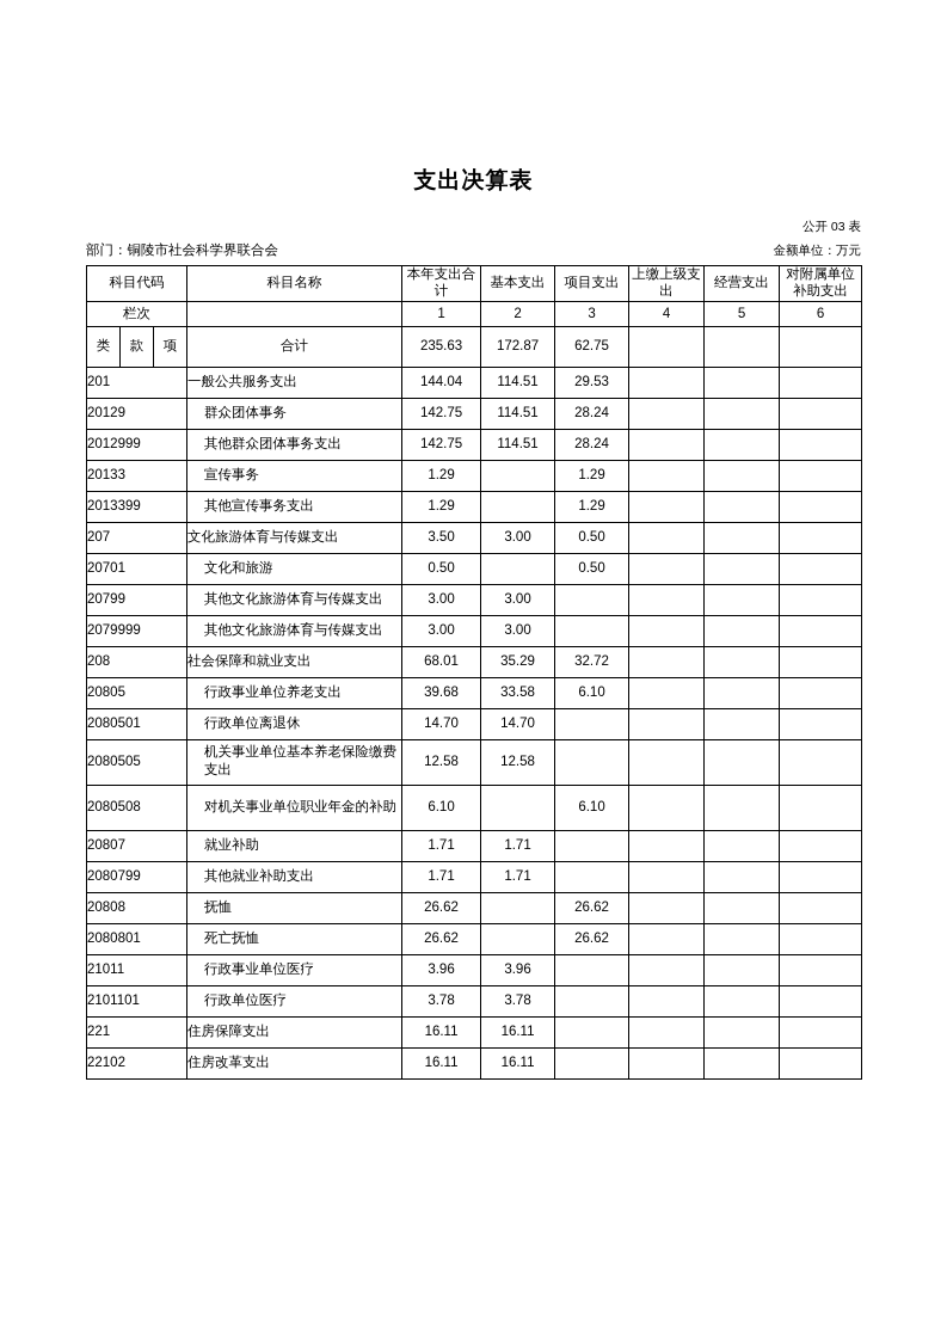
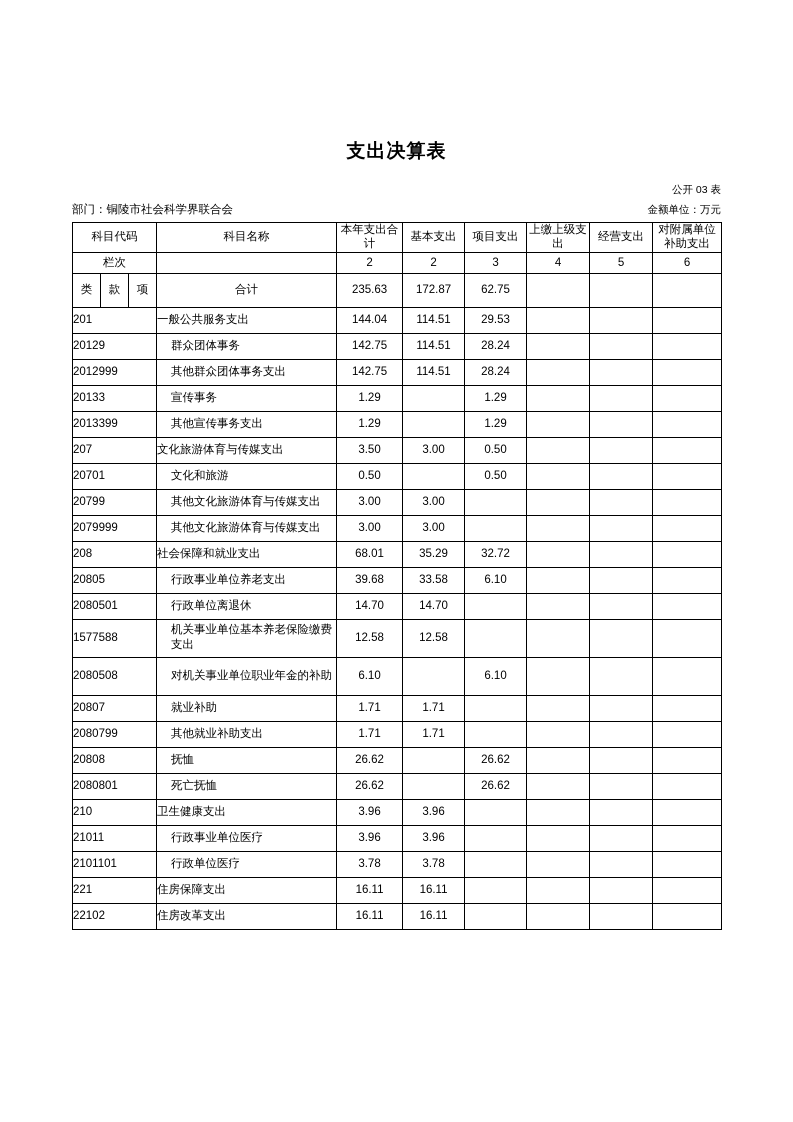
  支出决算表
  公开 03 表
  部门：铜陵市社会科学界联合会
  金额单位：万元
  科目代码	科目名称	本年支出合计	基本支出	项目支出	上缴上级支出	经营支出	对附属单位补助支出
- 栏次		1	2	3	4	5	6
+ 栏次		2	2	3	4	5	6
  类	款	项	合计	235.63	172.87	62.75
  201	一般公共服务支出	144.04	114.51	29.53
  20129	群众团体事务	142.75	114.51	28.24
  2012999	其他群众团体事务支出	142.75	114.51	28.24
  20133	宣传事务	1.29		1.29
  2013399	其他宣传事务支出	1.29		1.29
  207	文化旅游体育与传媒支出	3.50	3.00	0.50
  20701	文化和旅游	0.50		0.50
  20799	其他文化旅游体育与传媒支出	3.00	3.00
  2079999	其他文化旅游体育与传媒支出	3.00	3.00
  208	社会保障和就业支出	68.01	35.29	32.72
  20805	行政事业单位养老支出	39.68	33.58	6.10
  2080501	行政单位离退休	14.70	14.70
- 2080505	机关事业单位基本养老保险缴费支出	12.58	12.58
+ 1577588	机关事业单位基本养老保险缴费支出	12.58	12.58
  2080508	对机关事业单位职业年金的补助	6.10		6.10
  20807	就业补助	1.71	1.71
  2080799	其他就业补助支出	1.71	1.71
  20808	抚恤	26.62		26.62
  2080801	死亡抚恤	26.62		26.62
+ 210	卫生健康支出	3.96	3.96
  21011	行政事业单位医疗	3.96	3.96
  2101101	行政单位医疗	3.78	3.78
  221	住房保障支出	16.11	16.11
  22102	住房改革支出	16.11	16.11
